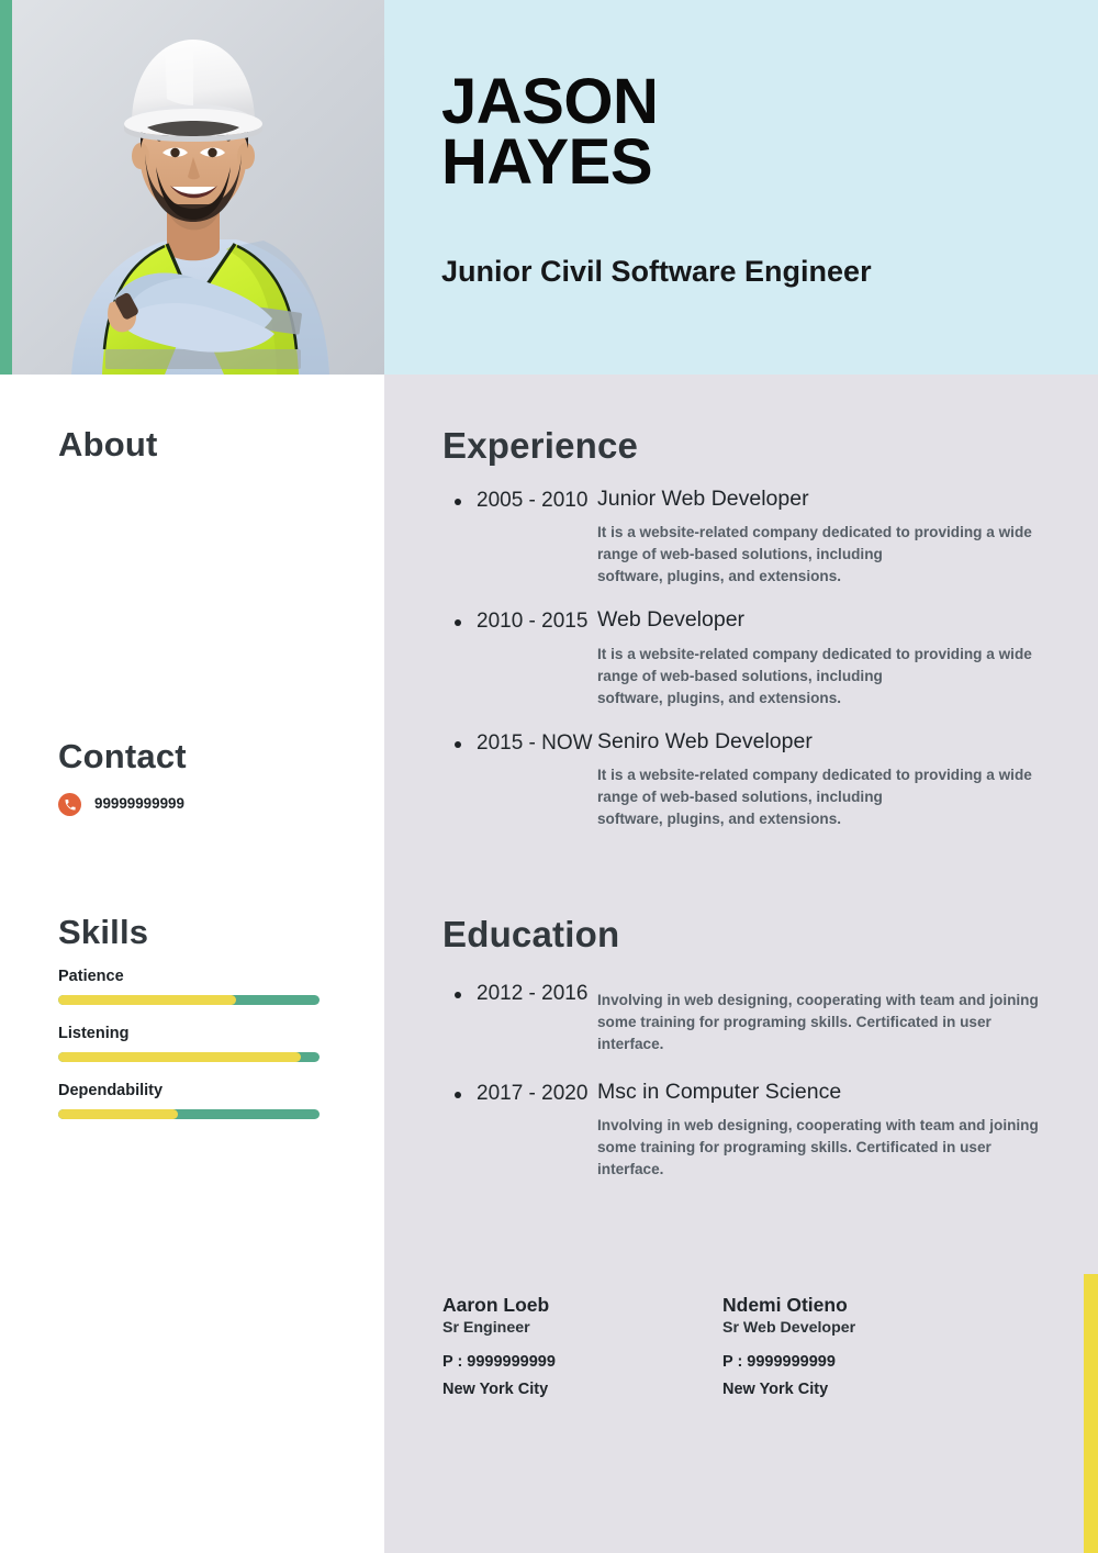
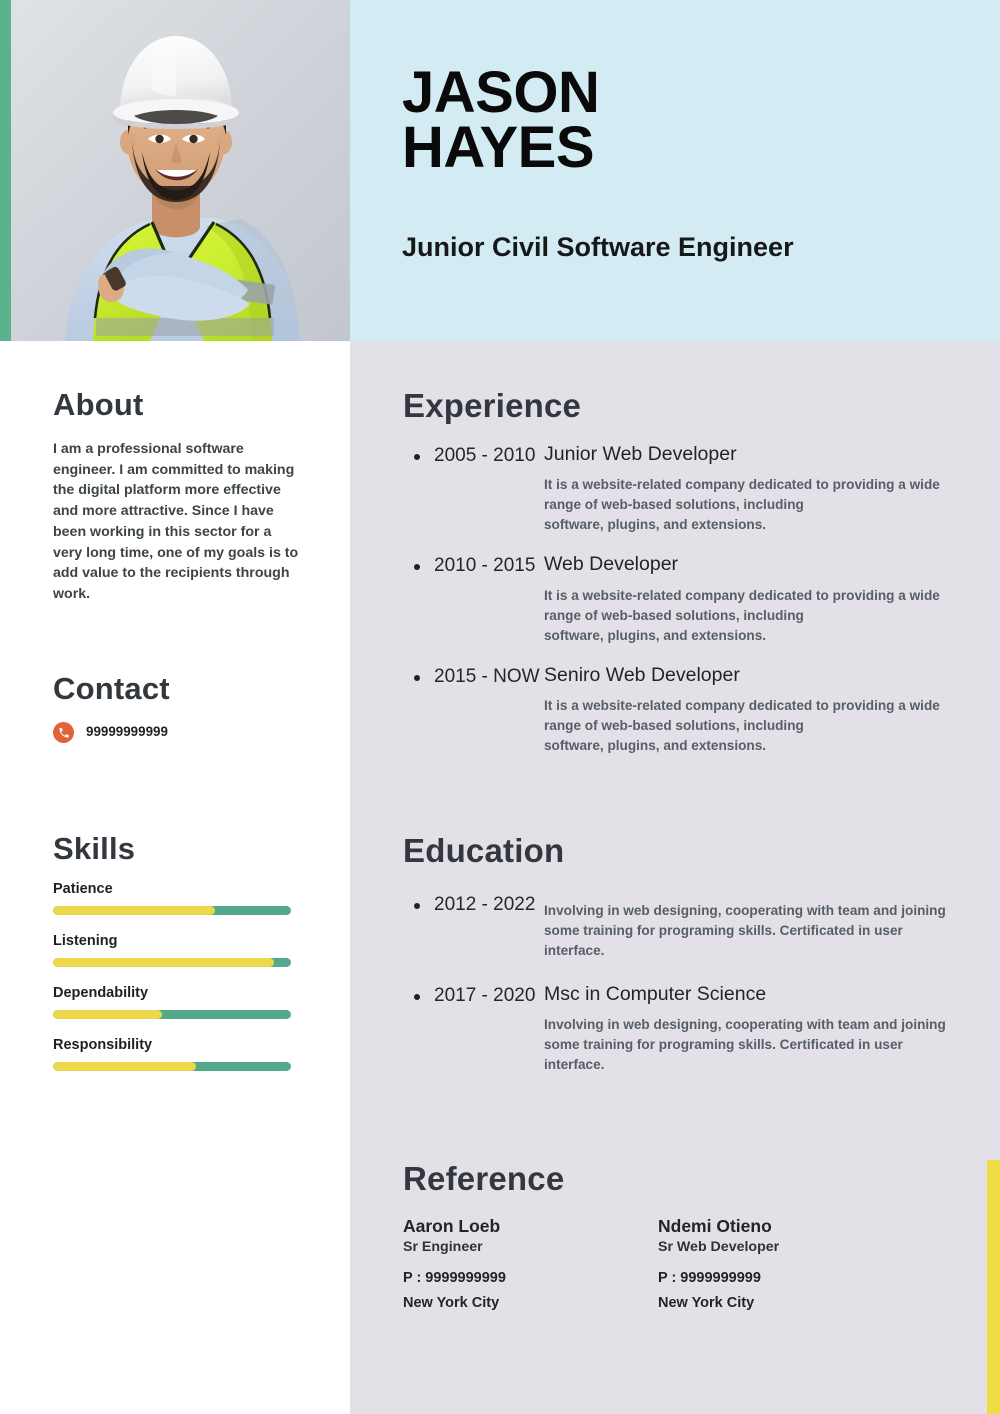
  JASON
  HAYES
  Junior Civil Software Engineer
  About
+ I am a professional software engineer. I am committed to making the digital platform more effective and more attractive. Since I have been working in this sector for a very long time, one of my goals is to add value to the recipients through work.
  Contact
  99999999999
  Skills
  Patience
  Listening
  Dependability
+ Responsibility
  Experience
  2005 - 2010
  Junior Web Developer
  It is a website-related company dedicated to providing a wide range of web-based solutions, including
  software, plugins, and extensions.
  2010 - 2015
  Web Developer
  It is a website-related company dedicated to providing a wide range of web-based solutions, including
  software, plugins, and extensions.
  2015 - NOW
  Seniro Web Developer
  It is a website-related company dedicated to providing a wide range of web-based solutions, including
  software, plugins, and extensions.
  Education
- 2012 - 2016
+ 2012 - 2022
  Involving in web designing, cooperating with team and joining some training for programing skills. Certificated in user interface.
  2017 - 2020
  Msc in Computer Science
  Involving in web designing, cooperating with team and joining some training for programing skills. Certificated in user interface.
+ Reference
  Aaron Loeb
  Sr Engineer
  P : 9999999999
  New York City
  Ndemi Otieno
  Sr Web Developer
  P : 9999999999
  New York City
